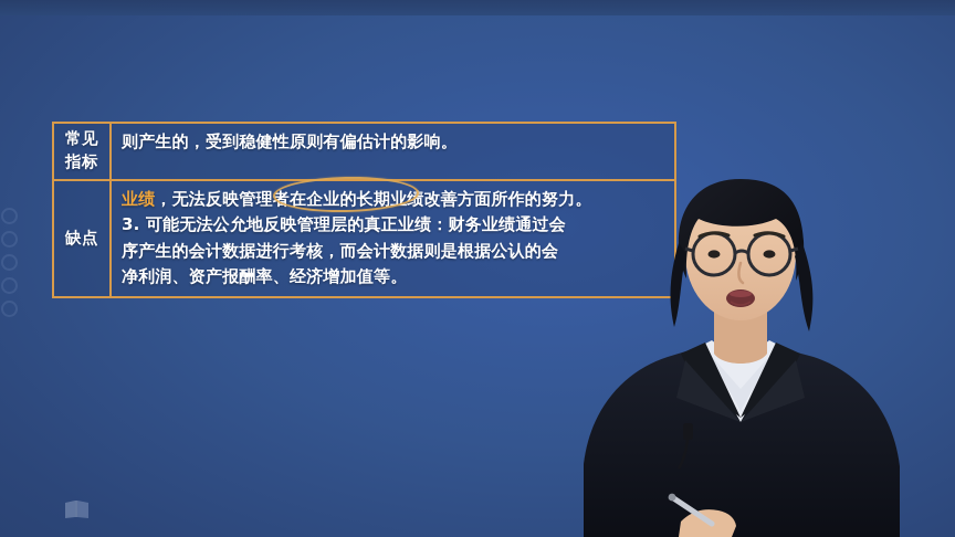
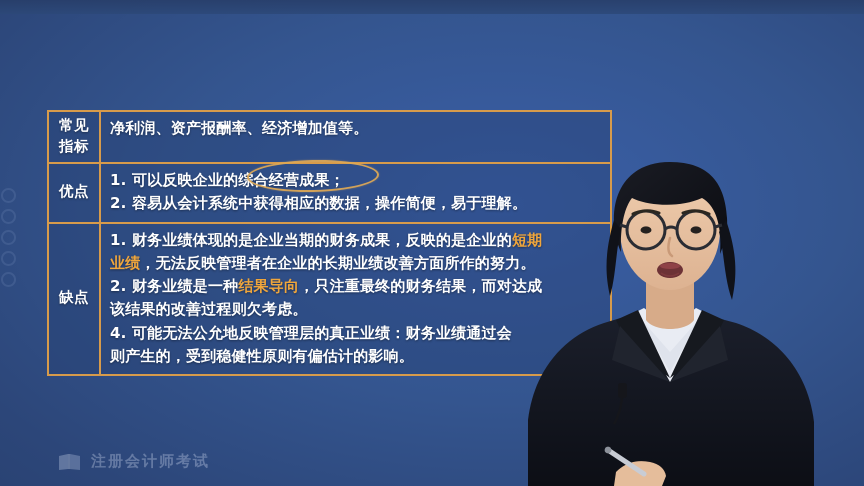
  常见
  指标
- 则产生的，受到稳健性原则有偏估计的影响。
+ 净利润、资产报酬率、经济增加值等。
+ 优点
+ 1. 可以反映企业的综合经营成果；
+ 2. 容易从会计系统中获得相应的数据，操作简便，易于理解。
  缺点
+ 1. 财务业绩体现的是企业当期的财务成果，反映的是企业的短期
  业绩，无法反映管理者在企业的长期业绩改善方面所作的努力。
+ 2. 财务业绩是一种结果导向，只注重最终的财务结果，而对达成
+ 该结果的改善过程则欠考虑。
- 3. 可能无法公允地反映管理层的真正业绩：财务业绩通过会
+ 4. 可能无法公允地反映管理层的真正业绩：财务业绩通过会
- 序产生的会计数据进行考核，而会计数据则是根据公认的会
- 净利润、资产报酬率、经济增加值等。
+ 则产生的，受到稳健性原则有偏估计的影响。
+ 注册会计师考试
